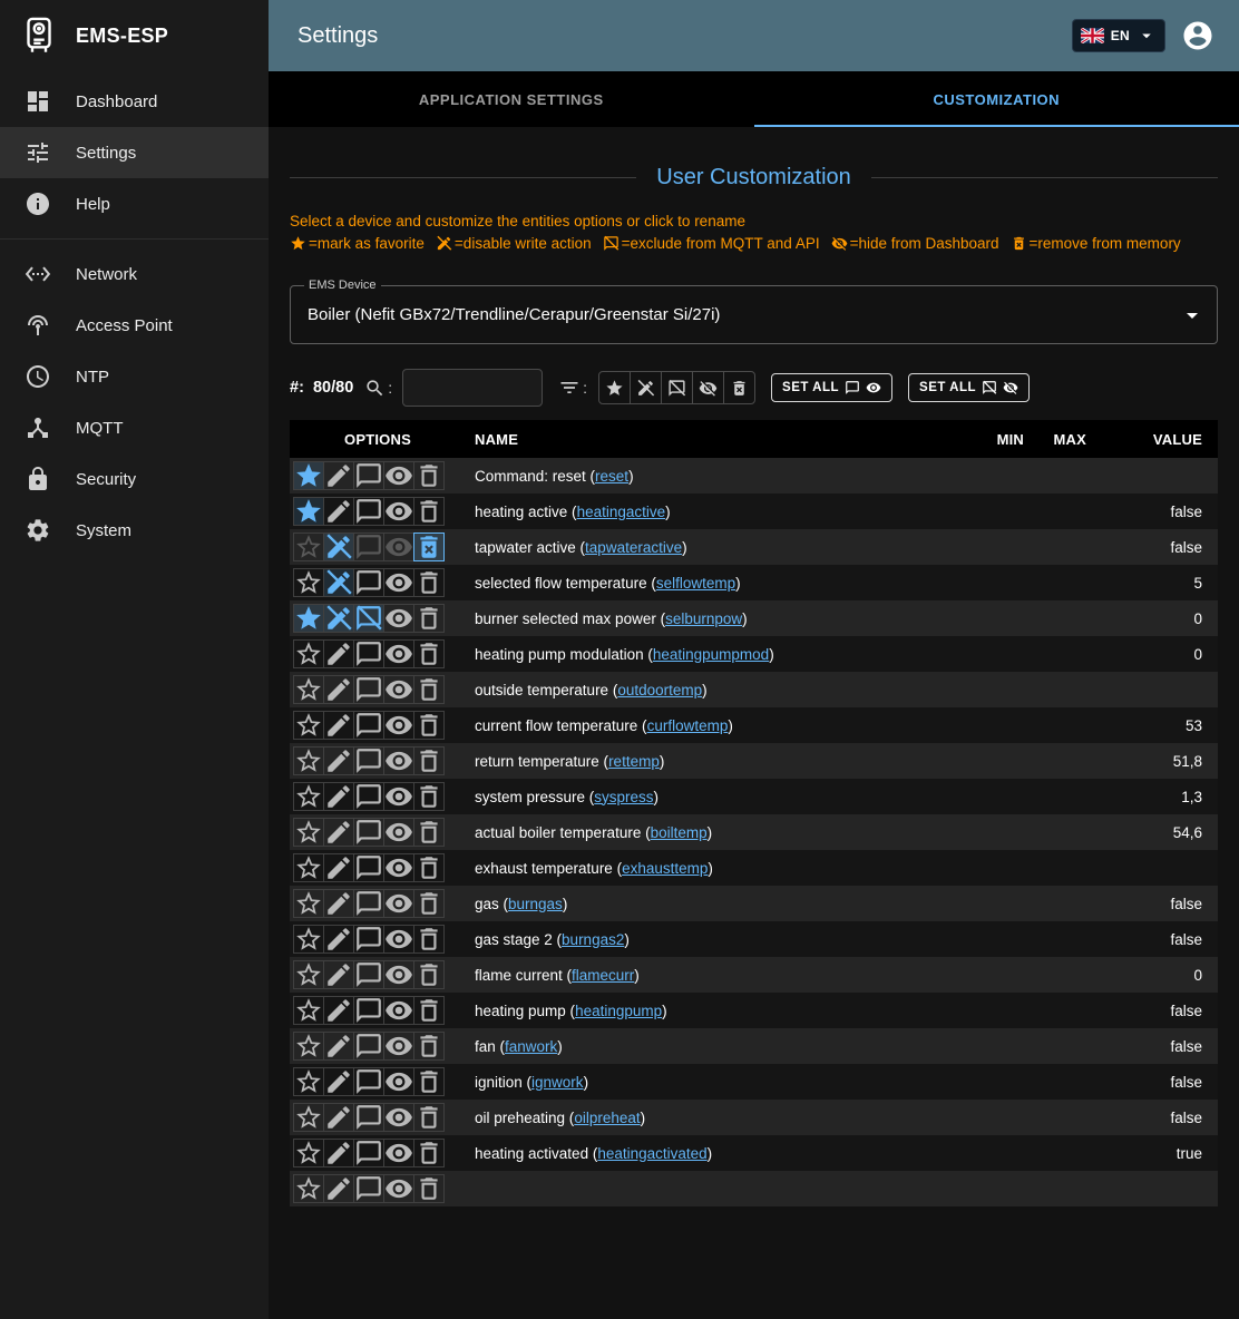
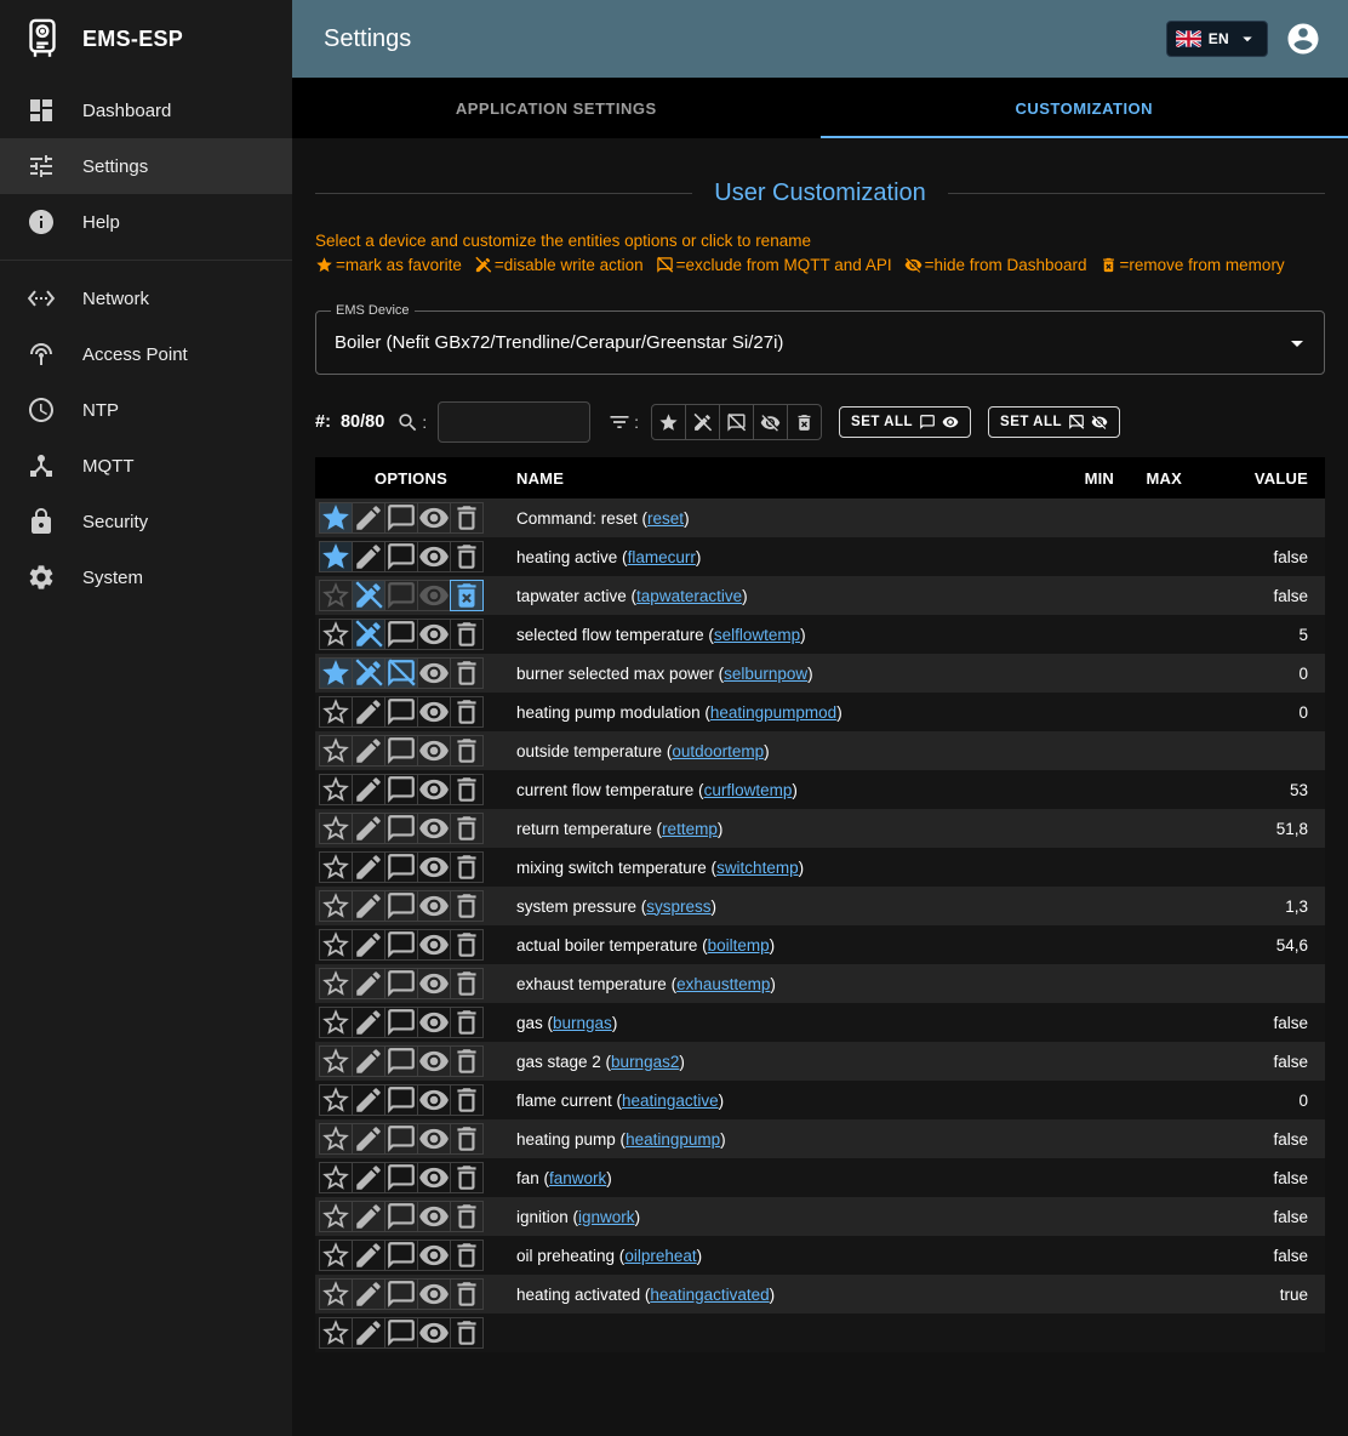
  EMS-ESP
  Dashboard
  Settings
  Help
  Network
  Access Point
  NTP
  MQTT
  Security
  System
  Settings
  EN
  APPLICATION SETTINGS
  CUSTOMIZATION
  User Customization
  Select a device and customize the entities options or click to rename
  =mark as favorite
  =disable write action
  =exclude from MQTT and API
  =hide from Dashboard
  =remove from memory
  EMS Device
  Boiler (Nefit GBx72/Trendline/Cerapur/Greenstar Si/27i)
  #: 80/80
  :
  :
  SET ALL
  SET ALL
  OPTIONS
  NAME
  MIN
  MAX
  VALUE
  Command: reset (reset)
- heating active (heatingactive)
+ heating active (flamecurr)
  false
  tapwater active (tapwateractive)
  false
  selected flow temperature (selflowtemp)
  5
  burner selected max power (selburnpow)
  0
  heating pump modulation (heatingpumpmod)
  0
  outside temperature (outdoortemp)
  current flow temperature (curflowtemp)
  53
  return temperature (rettemp)
  51,8
+ mixing switch temperature (switchtemp)
  system pressure (syspress)
  1,3
  actual boiler temperature (boiltemp)
  54,6
  exhaust temperature (exhausttemp)
  gas (burngas)
  false
  gas stage 2 (burngas2)
  false
- flame current (flamecurr)
+ flame current (heatingactive)
  0
  heating pump (heatingpump)
  false
  fan (fanwork)
  false
  ignition (ignwork)
  false
  oil preheating (oilpreheat)
  false
  heating activated (heatingactivated)
  true
